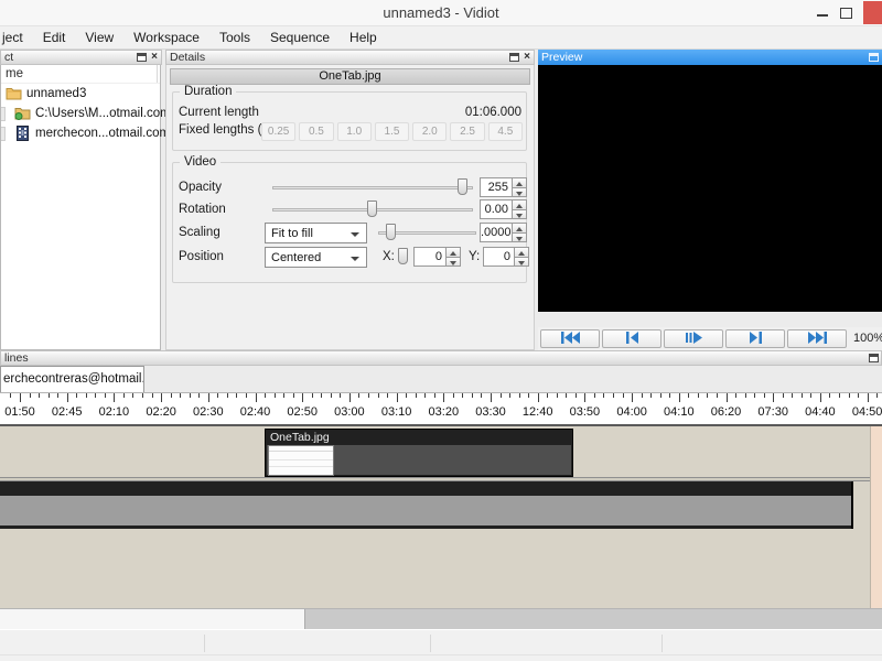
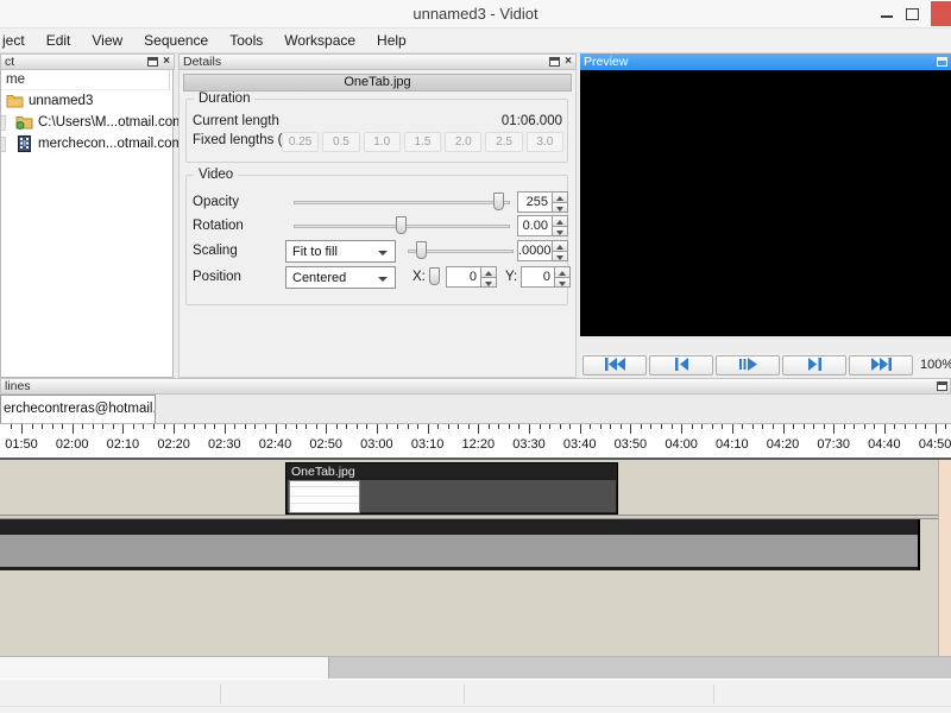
  unnamed3 - Vidiot
  ject
  Edit
  View
- Workspace
+ Sequence
  Tools
- Sequence
+ Workspace
  Help
  ct
  ×
  me
  unnamed3
  C:\Users\M...otmail.co
  merchecon...otmail.co
  Details
  ×
  OneTab.jpg
  Duration
  Current length
  01:06.000
  Fixed lengths (
  0.25
  0.5
  1.0
  1.5
  2.0
  2.5
- 4.5
+ 3.0
  Video
  Opacity
  255
  Rotation
  0.00
  Scaling
  Fit to fill
  .0000
  Position
  Centered
  X:
  0
  Y:
  0
  Preview
  100%
  lines
  erchecontreras@hotmail.
  01:50
- 02:45
+ 02:00
  02:10
  02:20
  02:30
  02:40
  02:50
  03:00
  03:10
- 03:20
+ 12:20
  03:30
- 12:40
+ 03:40
  03:50
  04:00
  04:10
- 06:20
+ 04:20
  07:30
  04:40
  04:50
  OneTab.jpg
